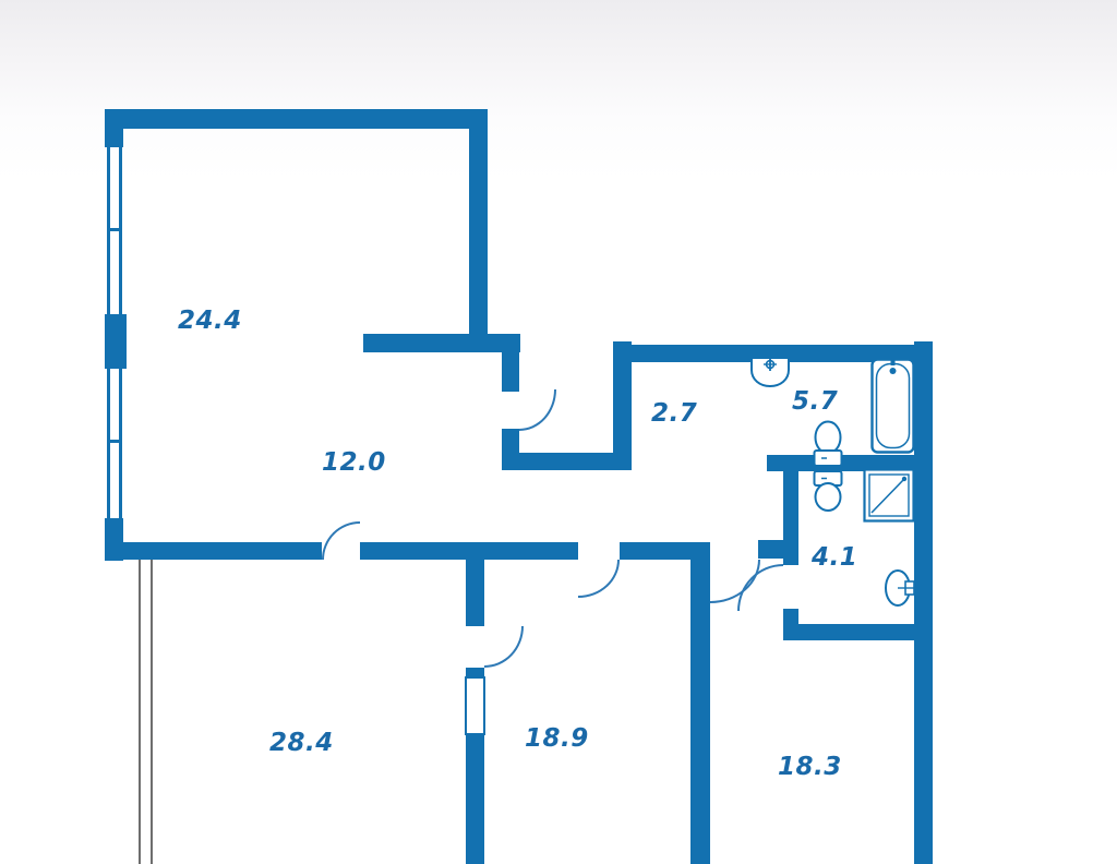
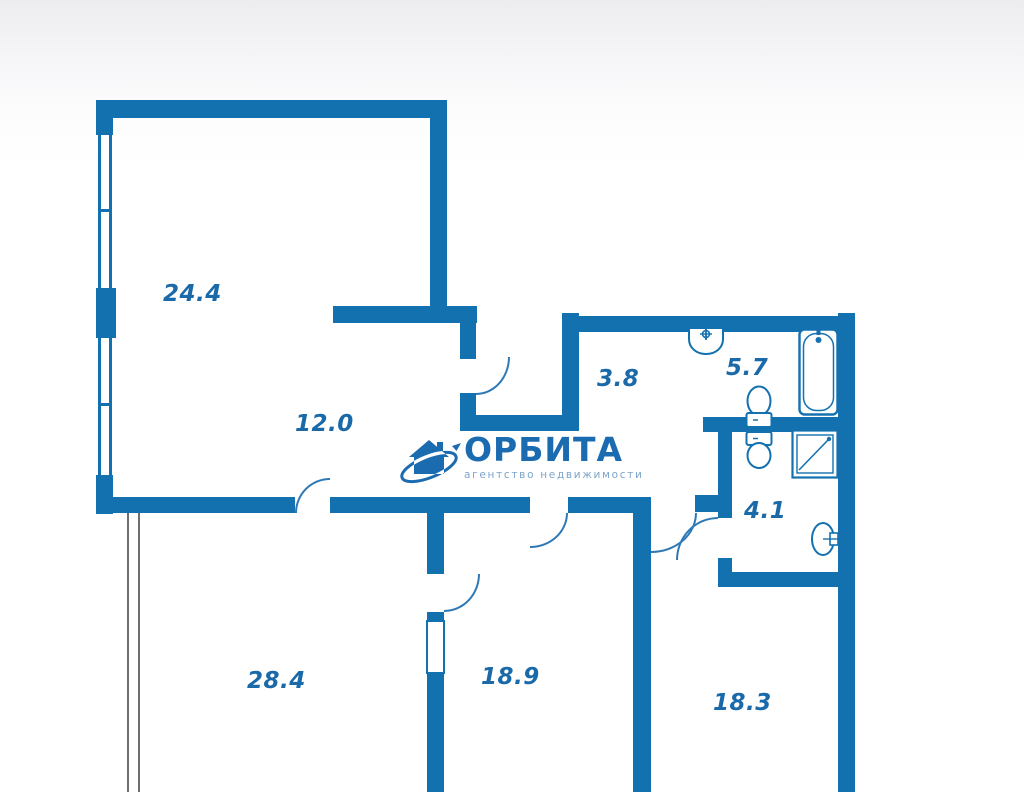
  24.4
  12.0
- 2.7
+ 3.8
  5.7
  4.1
  28.4
  18.9
  18.3
+ ОРБИТА
+ агентство недвижимости
